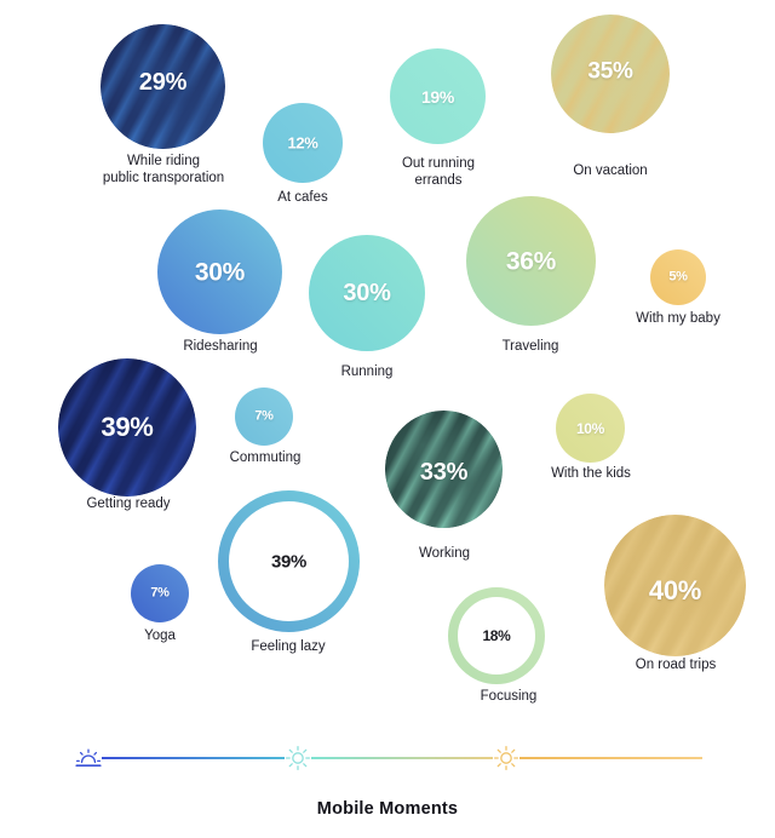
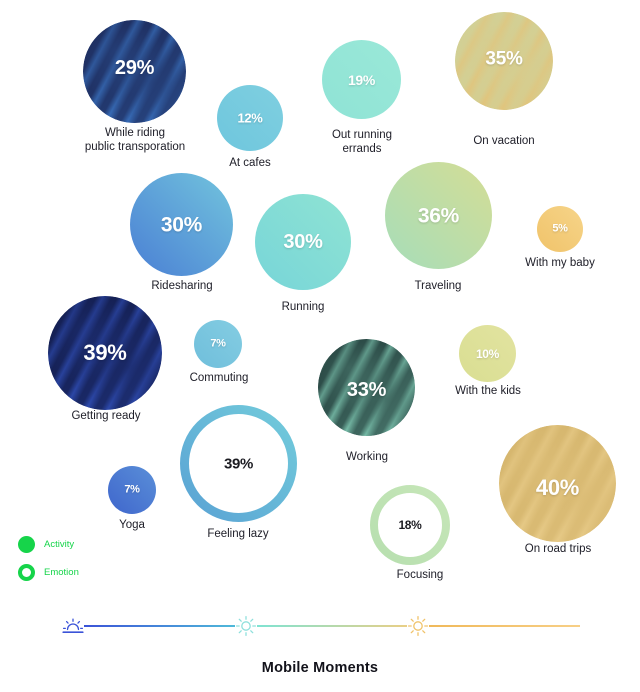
  29%
  While riding
  public transporation
  12%
  At cafes
  19%
  Out running
  errands
  35%
  On vacation
  30%
  Ridesharing
  30%
  Running
  36%
  Traveling
  5%
  With my baby
  39%
  Getting ready
  7%
  Commuting
  33%
  Working
  10%
  With the kids
  7%
  Yoga
  39%
  Feeling lazy
  18%
  Focusing
  40%
  On road trips
+ Activity
+ Emotion
  Mobile Moments
